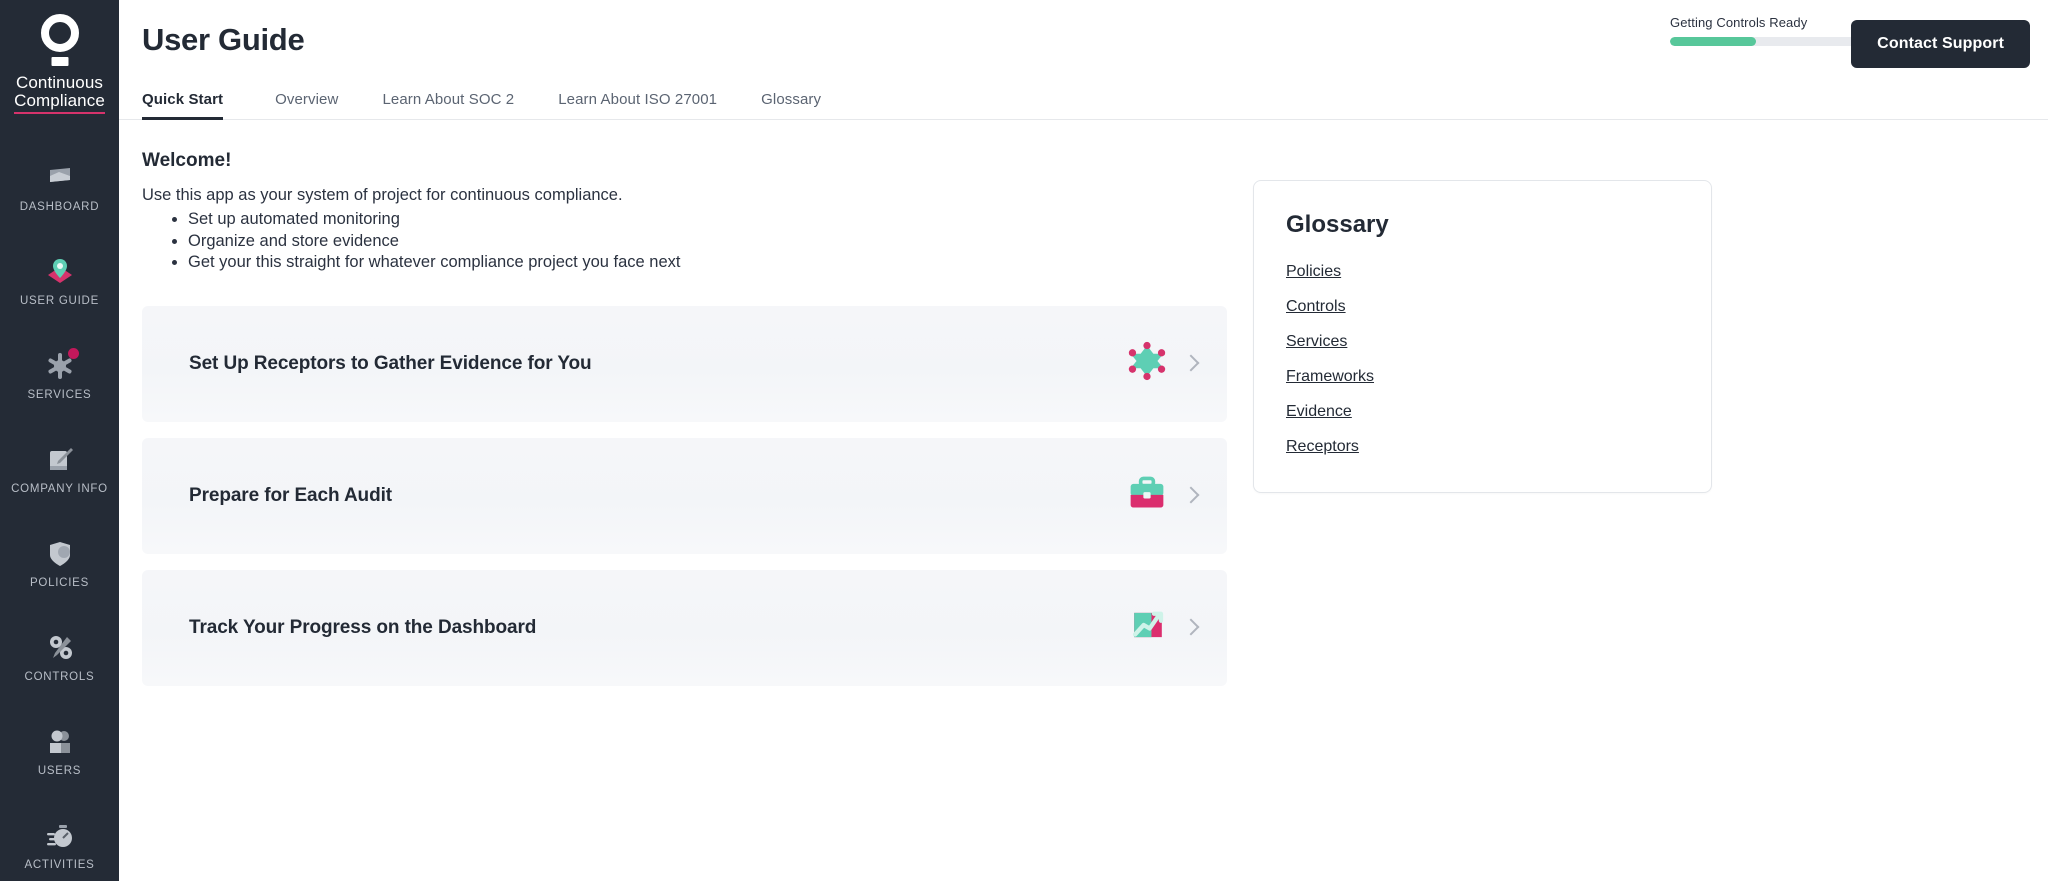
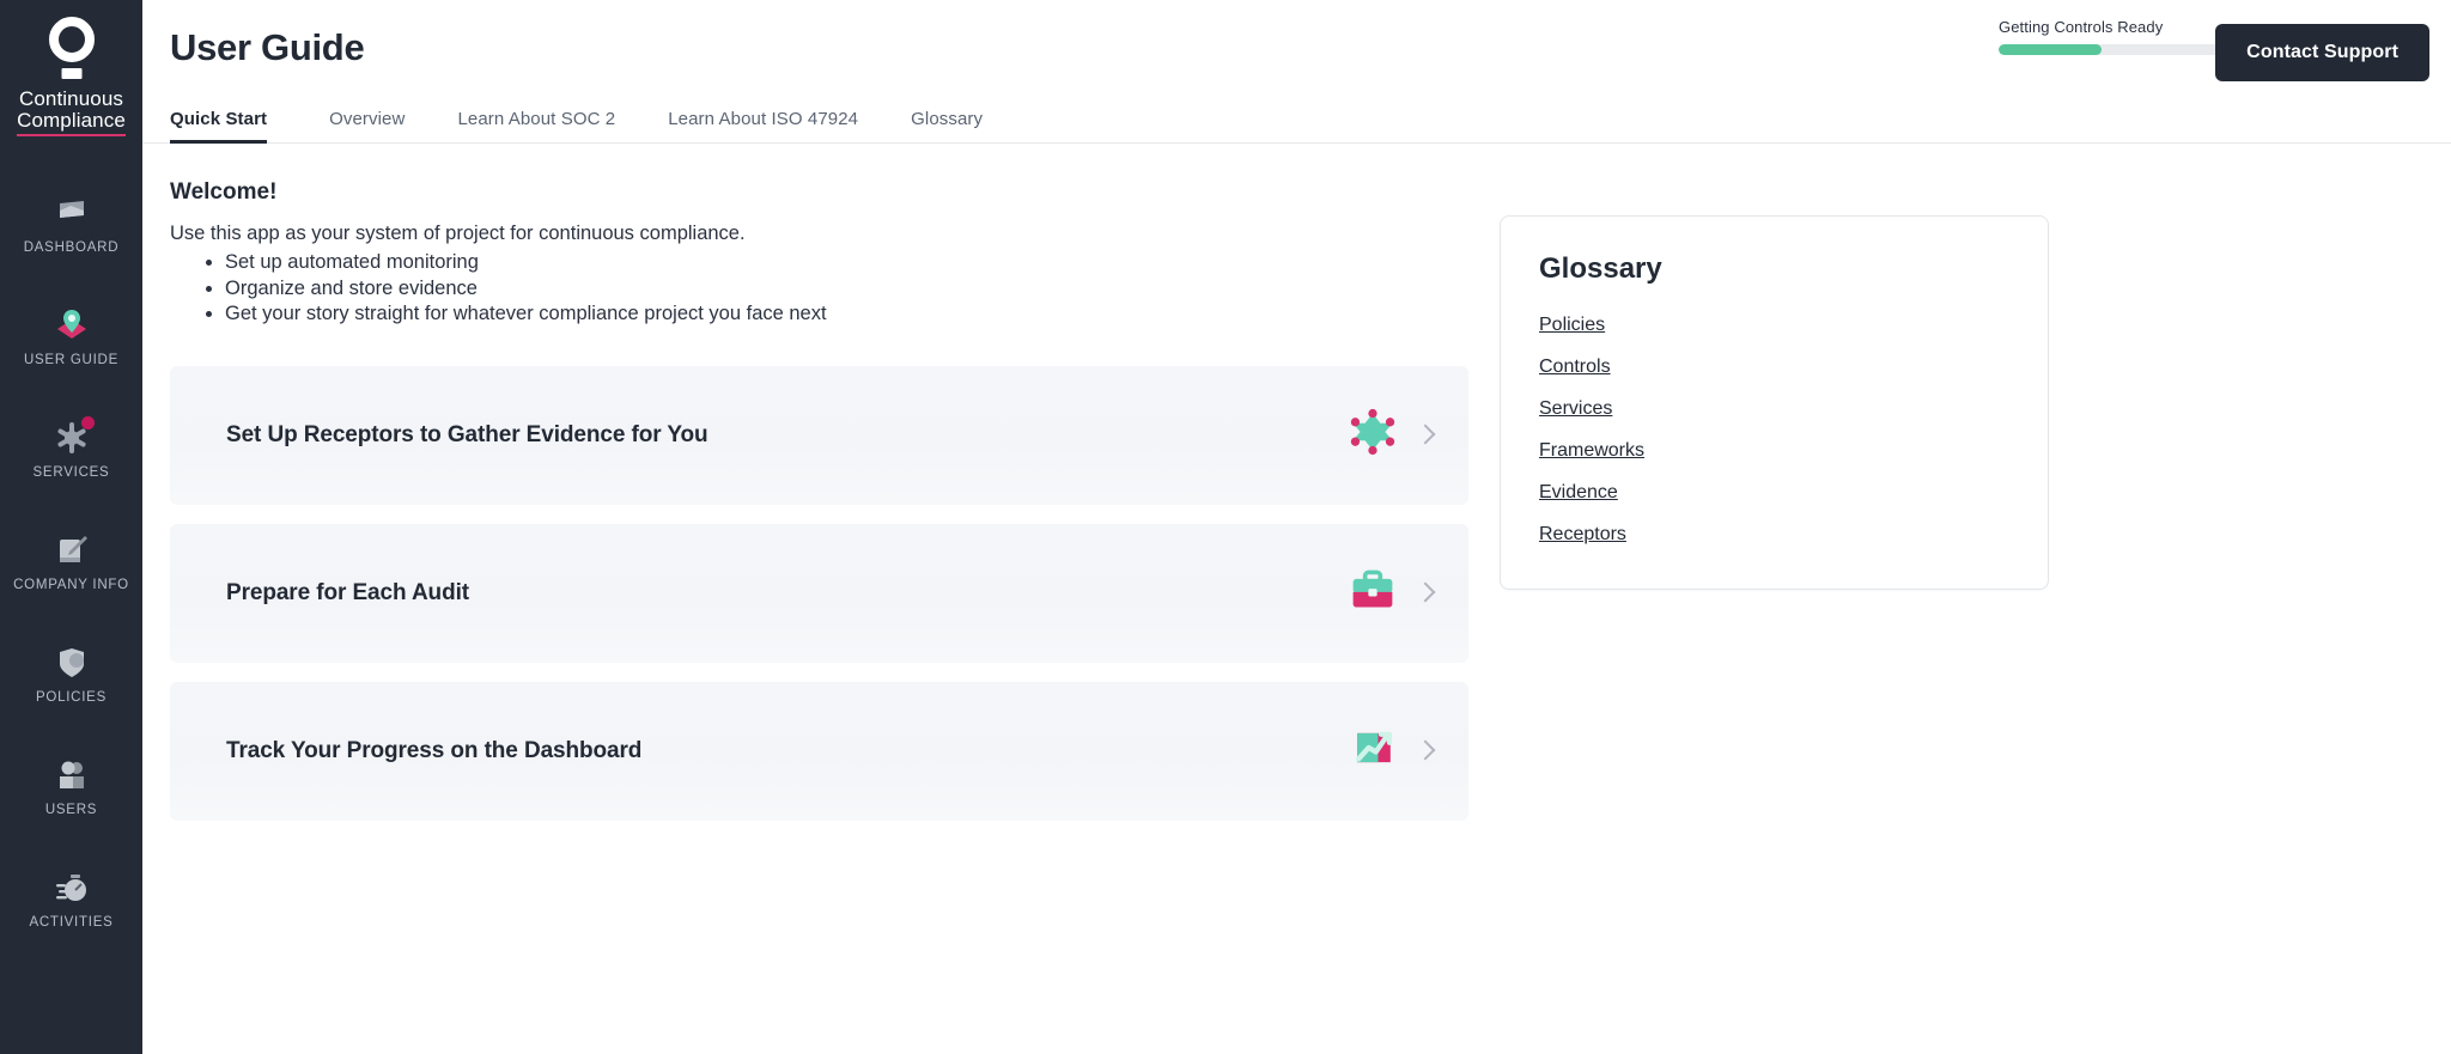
  Continuous
  Compliance
  DASHBOARD
  USER GUIDE
  SERVICES
  COMPANY INFO
  POLICIES
- CONTROLS
  USERS
  ACTIVITIES
  User Guide
  Getting Controls Ready
  Quick Start
  Overview
  Learn About SOC 2
- Learn About ISO 27001
+ Learn About ISO 47924
  Glossary
  Contact Support
  Welcome!
  Use this app as your system of project for continuous compliance.
  Set up automated monitoring
  Organize and store evidence
- Get your this straight for whatever compliance project you face next
+ Get your story straight for whatever compliance project you face next
  Set Up Receptors to Gather Evidence for You
  Prepare for Each Audit
  Track Your Progress on the Dashboard
  Glossary
  Policies
  Controls
  Services
  Frameworks
  Evidence
  Receptors
